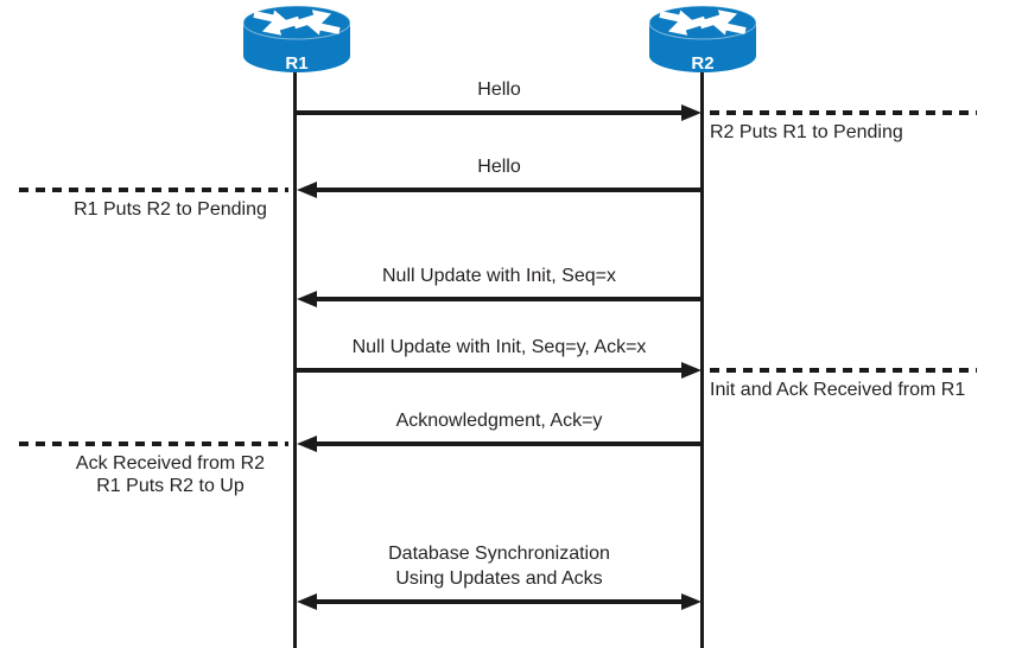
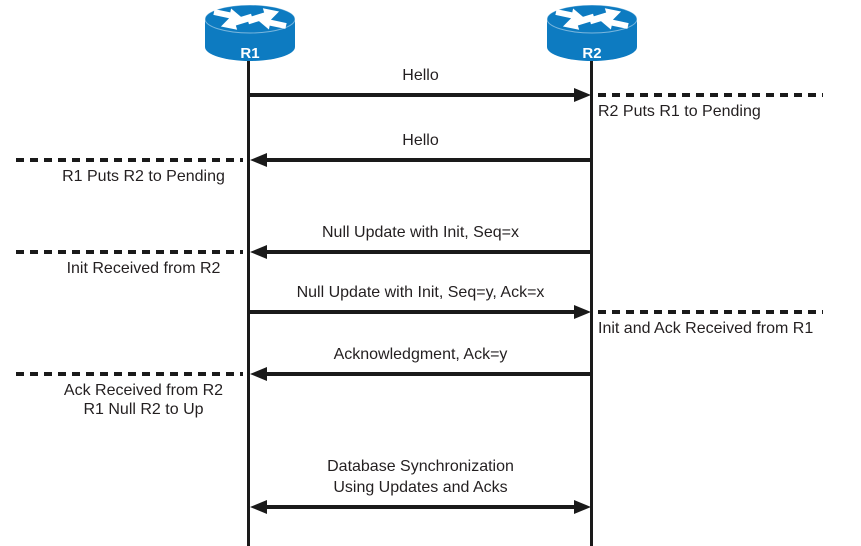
  R1
  R2
  Hello
  Hello
  Null Update with Init, Seq=x
  Null Update with Init, Seq=y, Ack=x
  Acknowledgment, Ack=y
  Database Synchronization
  Using Updates and Acks
  R2 Puts R1 to Pending
  R1 Puts R2 to Pending
+ Init Received from R2
  Init and Ack Received from R1
  Ack Received from R2
- R1 Puts R2 to Up
+ R1 Null R2 to Up
